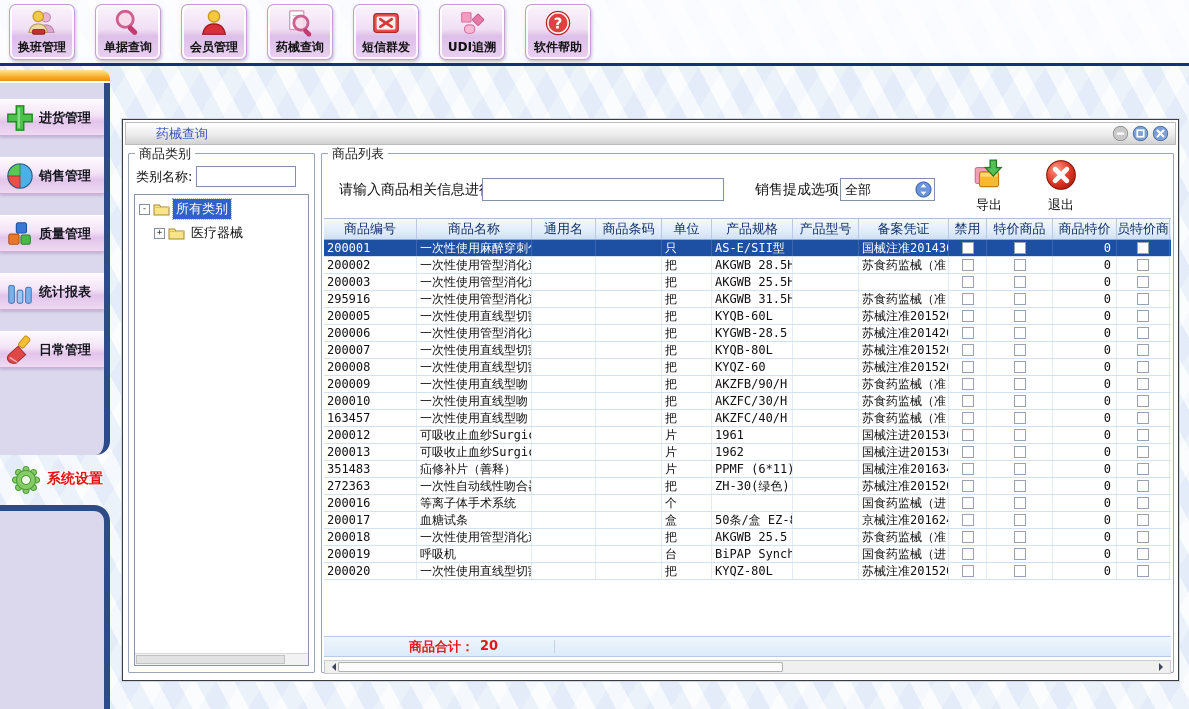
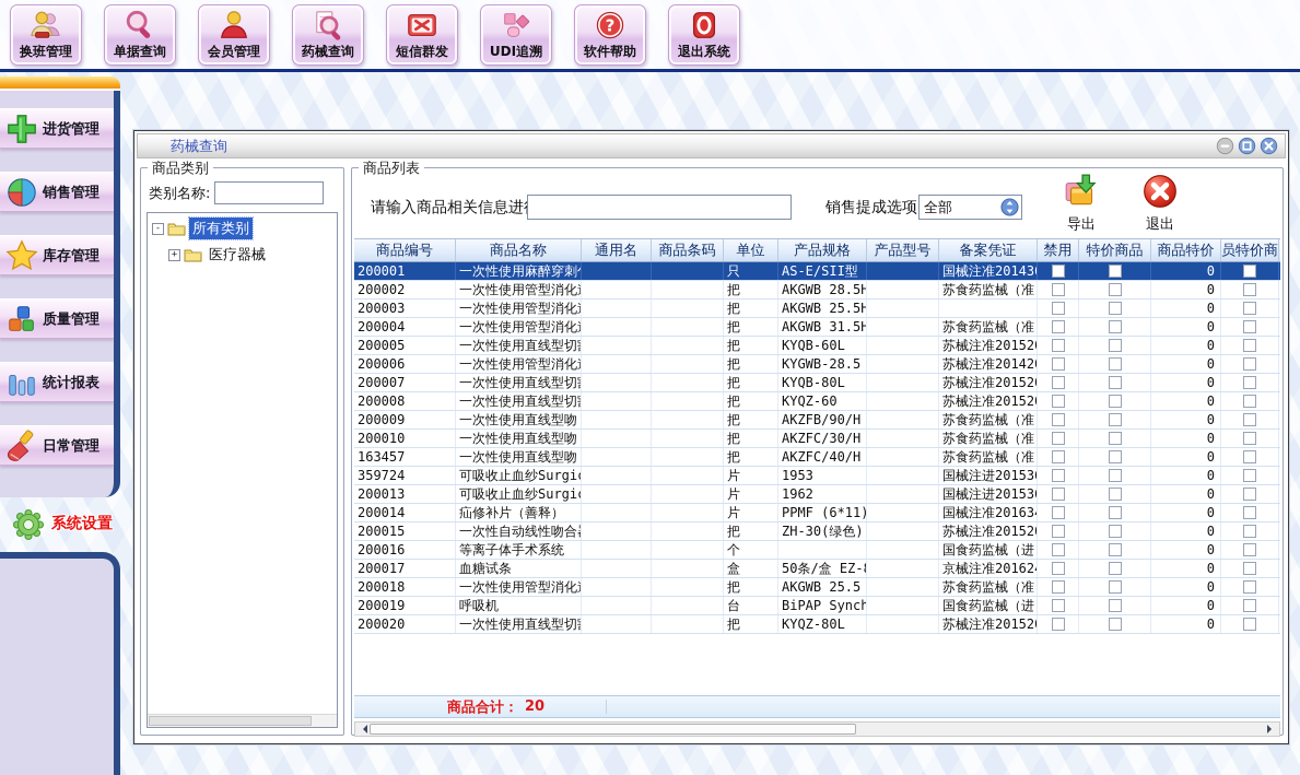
  换班管理
  单据查询
  会员管理
  药械查询
  短信群发
  UDI追溯
  ?
  软件帮助
+ 退出系统
  进货管理
  销售管理
+ 库存管理
  质量管理
  统计报表
  日常管理
  系统设置
  药械查询
  商品类别
  类别名称:
  -
  所有类别
  +
  医疗器械
  商品列表
  请输入商品相关信息进
  销售提成选项
  全部
  导出
  退出
  商品编号
  商品名称
  通用名
  商品条码
  单位
  产品规格
  产品型号
  备案凭证
  禁用
  特价商品
  商品特价
  200001
  一次性使用麻醉穿刺
  只
  AS-E/SII型
  国械注准20143
  0
  200002
  一次性使用管型消化
  把
  AKGWB 28.5H
  苏食药监械（准
  0
  200003
  一次性使用管型消化
  把
  AKGWB 25.5H
  0
- 295916
+ 200004
  一次性使用管型消化
  把
  AKGWB 31.5H
  苏食药监械（准
  0
  200005
  一次性使用直线型切
  把
  KYQB-60L
  苏械注准20152
  0
  200006
  一次性使用管型消化
  把
  KYGWB-28.5
  苏械注准20142
  0
  200007
  一次性使用直线型切
  把
  KYQB-80L
  苏械注准20152
  0
  200008
  一次性使用直线型切
  把
  KYQZ-60
  苏械注准20152
  0
  200009
  一次性使用直线型吻
  把
  AKZFB/90/H
  苏食药监械（准
  0
  200010
  一次性使用直线型吻
  把
  AKZFC/30/H
  苏食药监械（准
  0
  163457
  一次性使用直线型吻
  把
  AKZFC/40/H
  苏食药监械（准
  0
- 200012
+ 359724
  可吸收止血纱Surgic
  片
- 1961
+ 1953
  国械注进20153
  0
  200013
  可吸收止血纱Surgic
  片
  1962
  国械注进20153
  0
- 351483
+ 200014
  疝修补片（善释）
  片
  PPMF (6*11)
  国械注准20163
  0
- 272363
+ 200015
  一次性自动线性吻合
  把
  ZH-30(绿色)
  苏械注准20152
  0
  200016
  等离子体手术系统
  个
  国食药监械（进
  0
  200017
  血糖试条
  盒
  50条/盒 EZ-
  京械注准20162
  0
  200018
  一次性使用管型消化
  把
  AKGWB 25.5
  苏食药监械（准
  0
  200019
  呼吸机
  台
  BiPAP Synch
  国食药监械（进
  0
  200020
  一次性使用直线型切
  把
  KYQZ-80L
  苏械注准20152
  0
  商品合计：
  20
